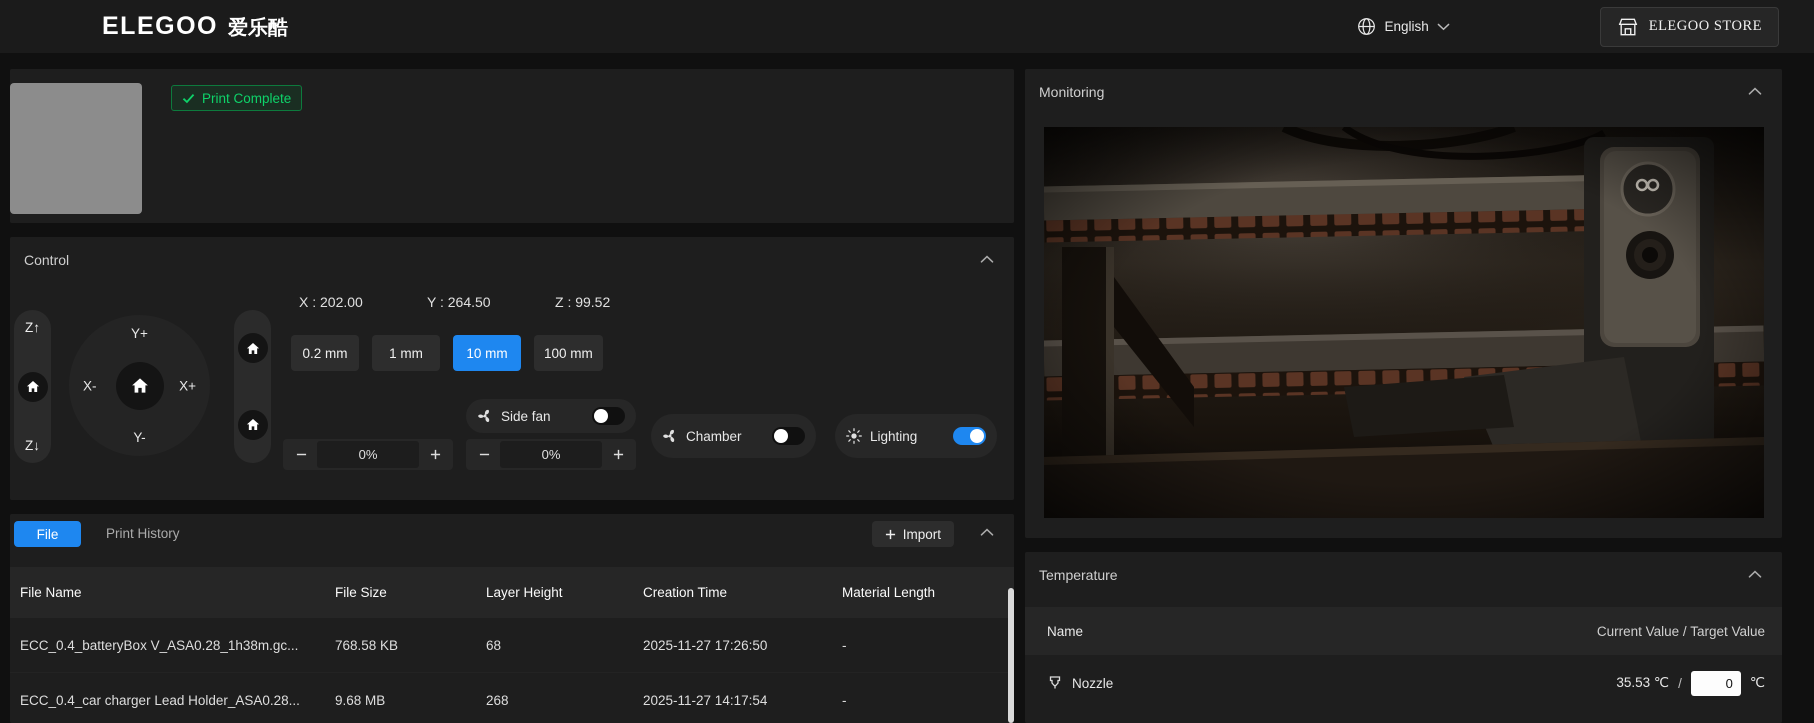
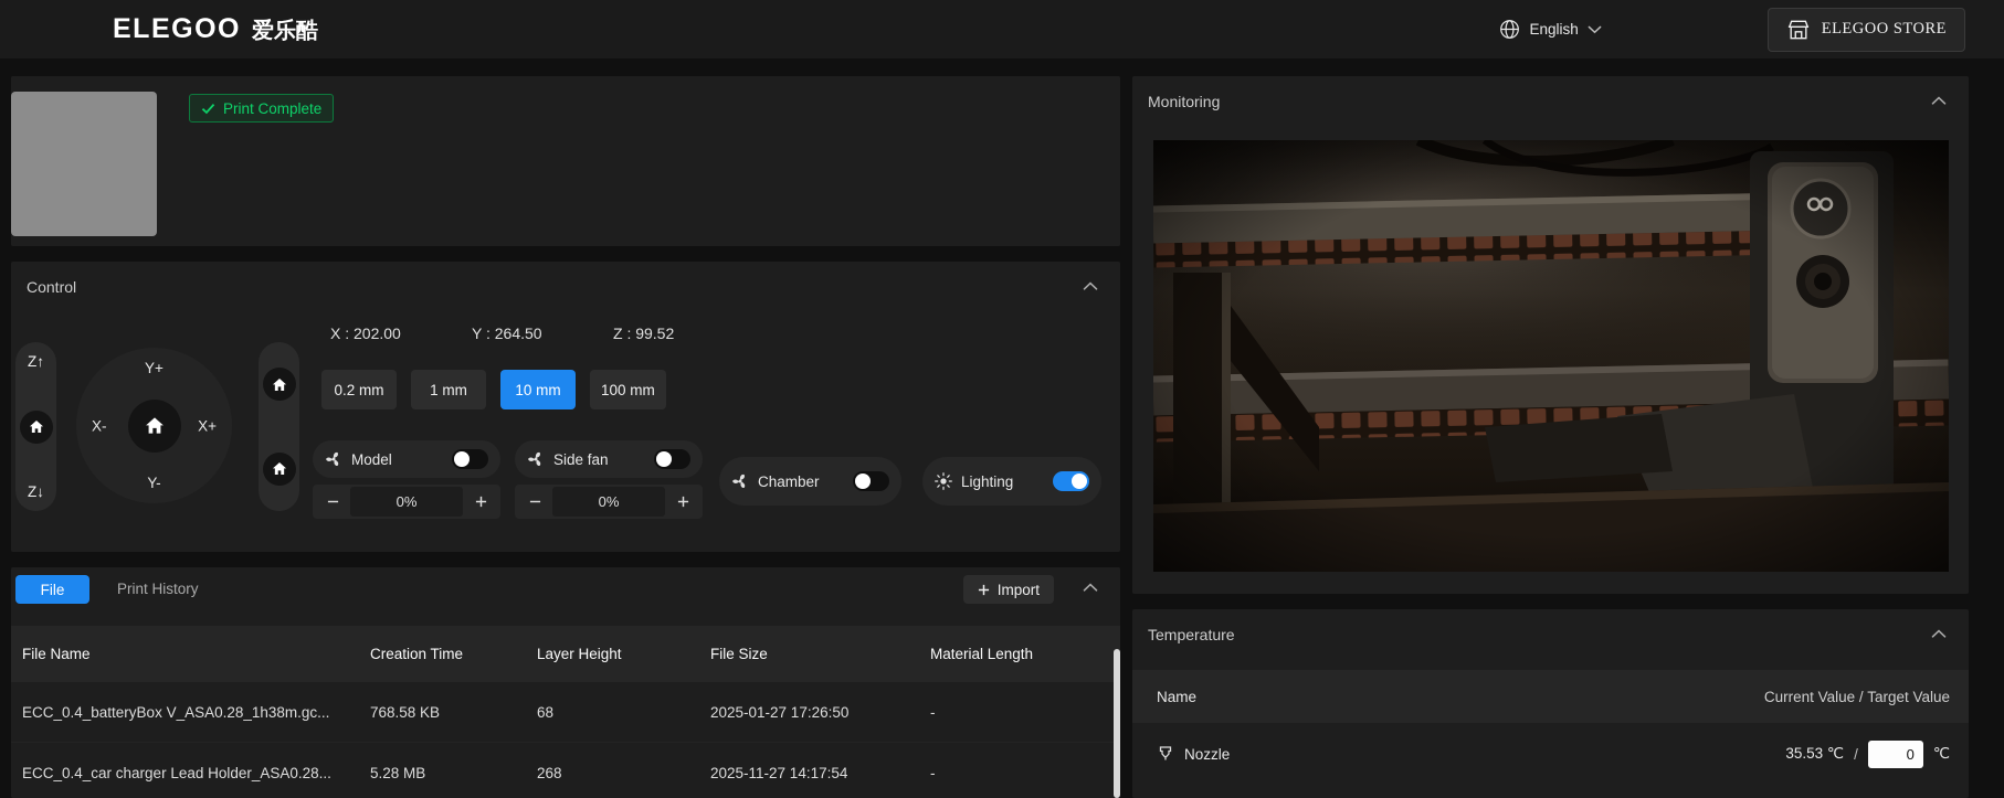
  ELEGOO
  爱乐酷
  English
  ELEGOO STORE
  Print Complete
  Control
  Z↑
  Z↓
  Y+
  X-
  X+
  Y-
  X : 202.00
  Y : 264.50
  Z : 99.52
  0.2 mm
  1 mm
  10 mm
  100 mm
+ Model
  0%
  Side fan
  0%
  Chamber
  Lighting
  File
  Print History
  Import
  File Name
- File Size
+ Creation Time
  Layer Height
- Creation Time
+ File Size
  Material Length
  ECC_0.4_batteryBox V_ASA0.28_1h38m.gc...
  768.58 KB
  68
- 2025-11-27 17:26:50
+ 2025-01-27 17:26:50
  -
  ECC_0.4_car charger Lead Holder_ASA0.28...
- 9.68 MB
+ 5.28 MB
  268
  2025-11-27 14:17:54
  -
  Monitoring
  Temperature
  Name
  Current Value / Target Value
  Nozzle
  35.53 ℃
  /
  0
  ℃
